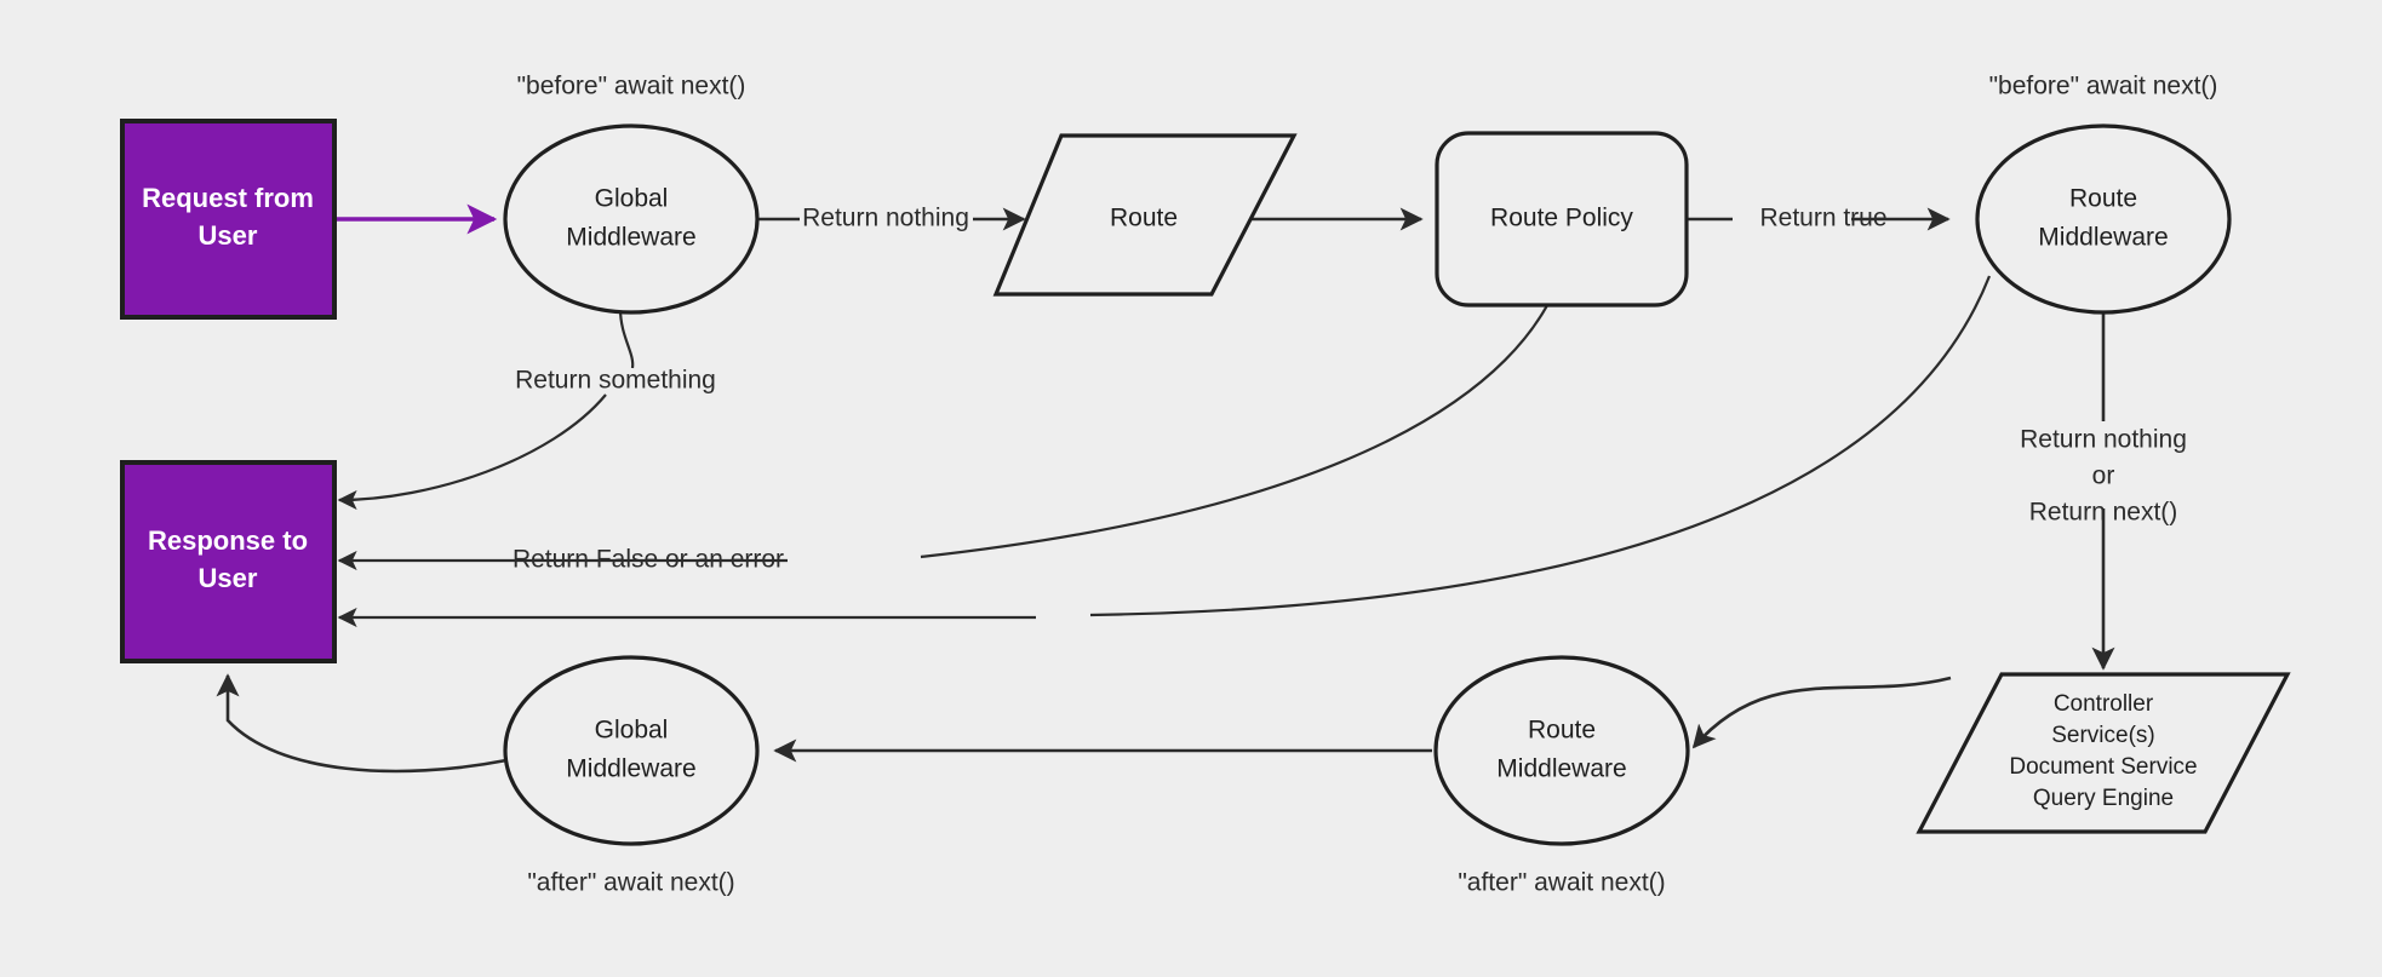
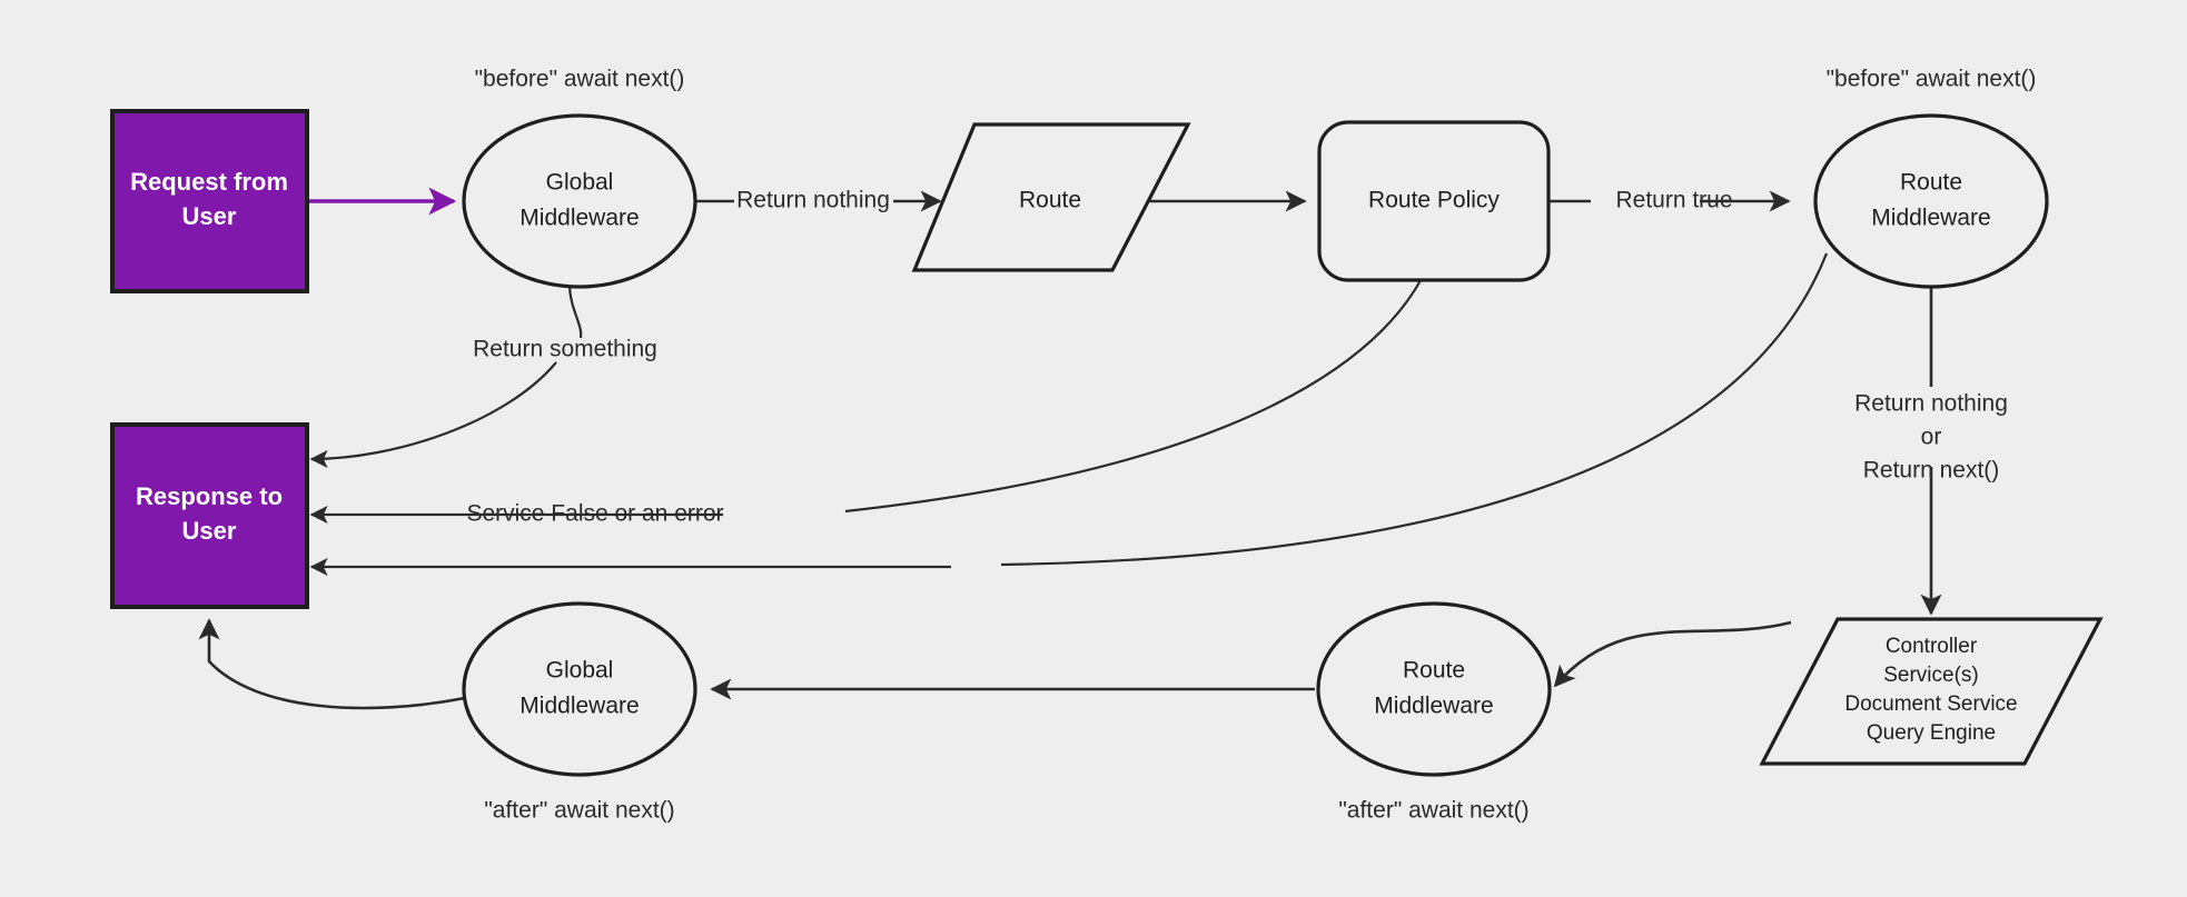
  Request from
  User
  Response to
  User
  Global
  Middleware
  Route
  Route Policy
  Route
  Middleware
  Controller
  Service(s)
  Document Service
  Query Engine
  Route
  Middleware
  Global
  Middleware
  "before" await next()
  "before" await next()
  "after" await next()
  "after" await next()
  Return something
  Return nothing
  Return true
- Return False or an error
+ Service False or an error
  Return nothing
  or
  Return next()
